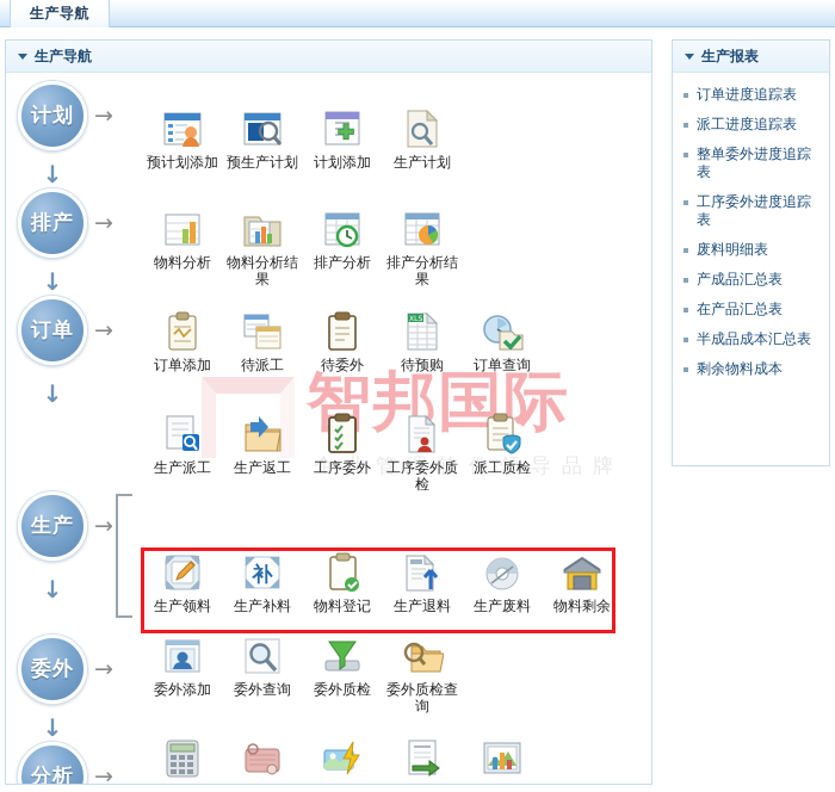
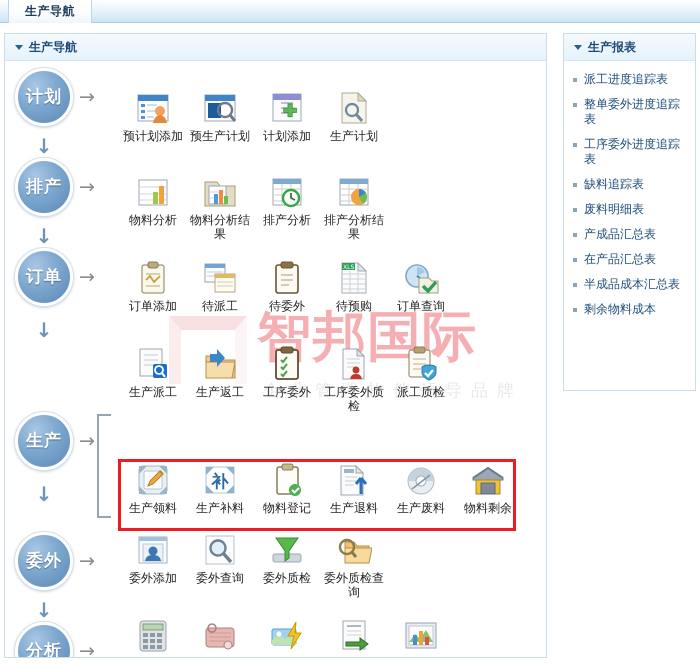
  生产导航
  生产导航
  智邦国际
  企业管理软件领导品牌
  计划
  →
  ↓
  排产
  →
  ↓
  订单
  →
  ↓
  生产
  →
  ↓
  委外
  →
  ↓
  分析
  →
  预计划添加
  预生产计划
  计划添加
  生产计划
  物料分析
  物料分析结果
  排产分析
  排产分析结果
  订单添加
  待派工
  待委外
  待预购
  订单查询
  生产派工
  生产返工
  工序委外
  工序委外质检
  派工质检
  生产领料
  补
  生产补料
  物料登记
  生产退料
  生产废料
  物料剩余
  委外添加
  委外查询
  委外质检
  委外质检查询
  生产报表
- 订单进度追踪表
  派工进度追踪表
  整单委外进度追踪表
  工序委外进度追踪表
+ 缺料追踪表
  废料明细表
  产成品汇总表
  在产品汇总表
  半成品成本汇总表
  剩余物料成本
